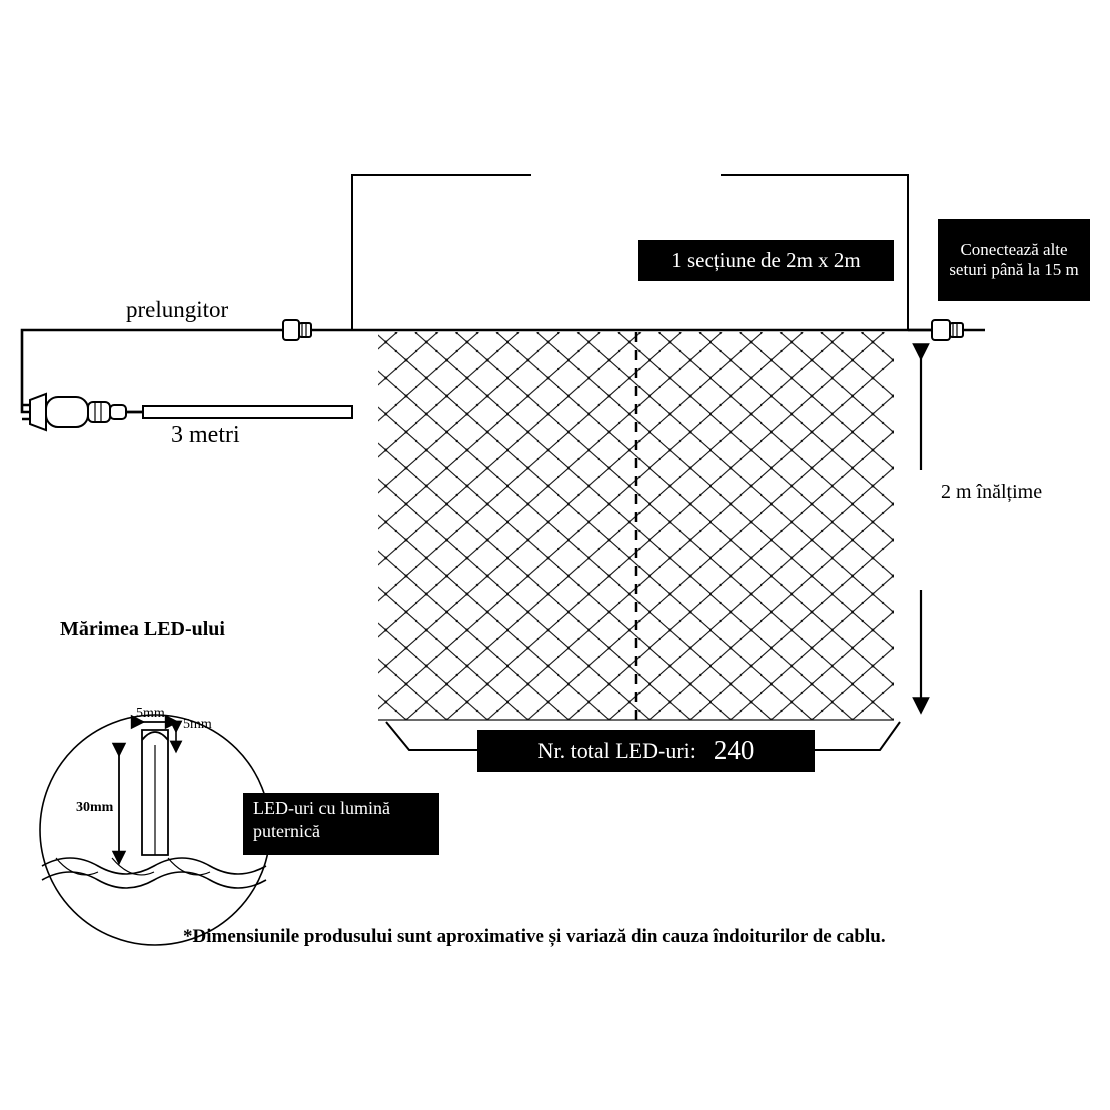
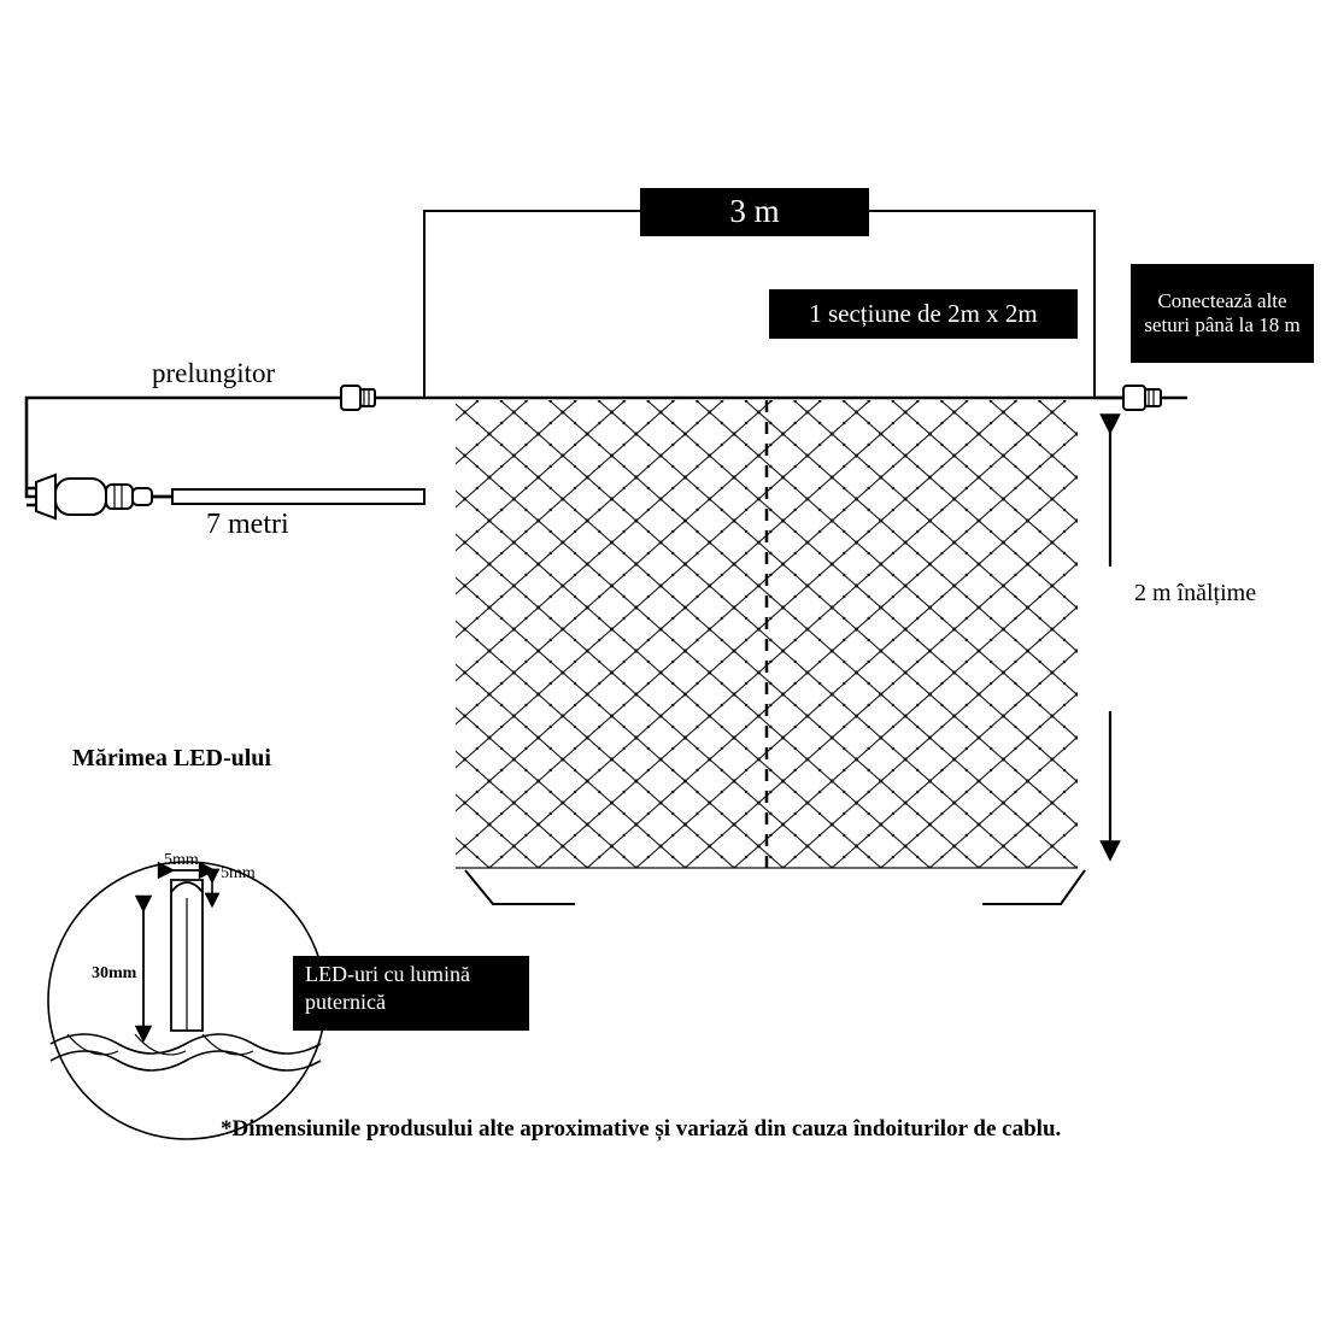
+ 3 m
  1 secțiune de 2m x 2m
- Conectează alte seturi până la 15 m
+ Conectează alte seturi până la 18 m
- Nr. total LED-uri:
- 240
  LED-uri cu lumină puternică
  prelungitor
- 3 metri
+ 7 metri
  2 m înălțime
  Mărimea LED-ului
  5mm
  5mm
  30mm
- *Dimensiunile produsului sunt aproximative și variază din cauza îndoiturilor de cablu.
+ *Dimensiunile produsului alte aproximative și variază din cauza îndoiturilor de cablu.
